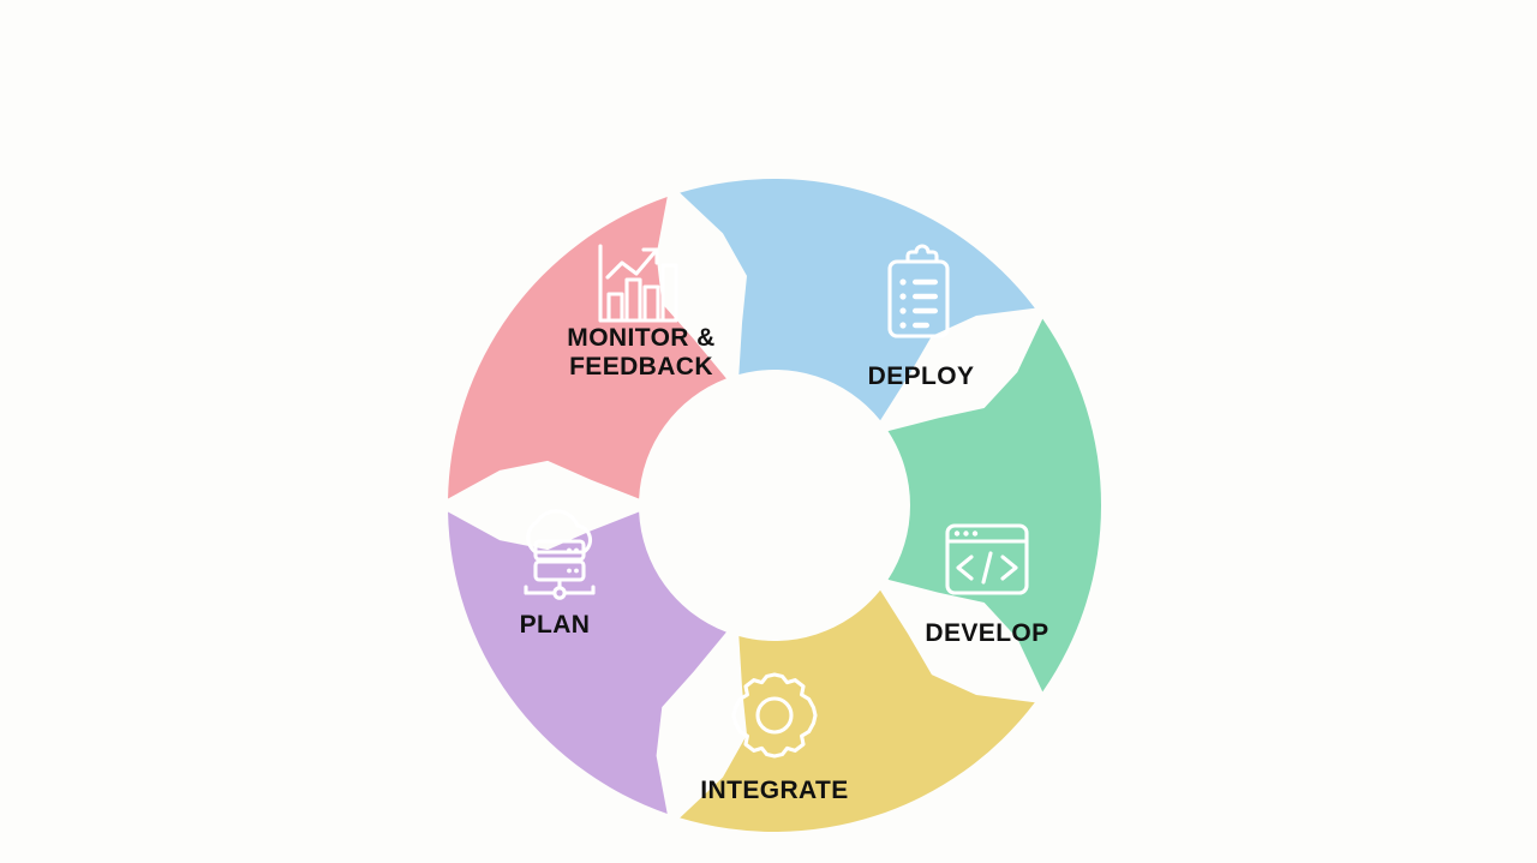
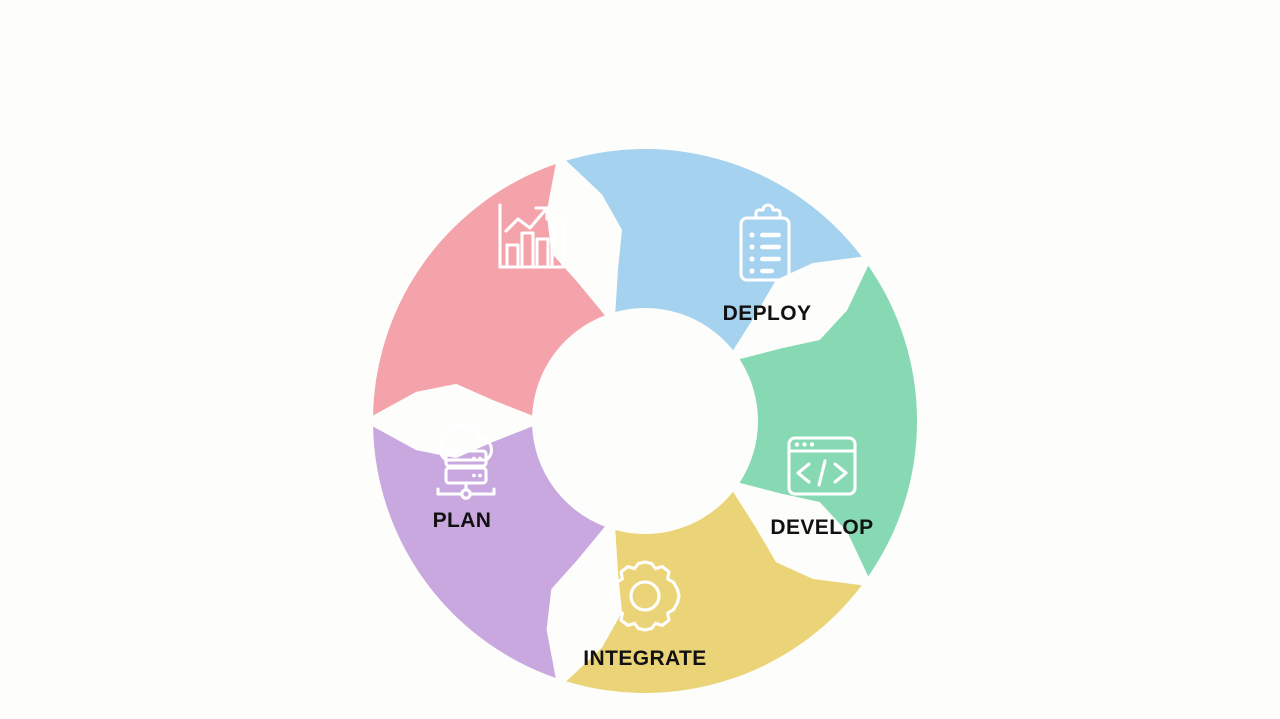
  DEPLOY
  DEVELOP
  INTEGRATE
  PLAN
- MONITOR & FEEDBACK
